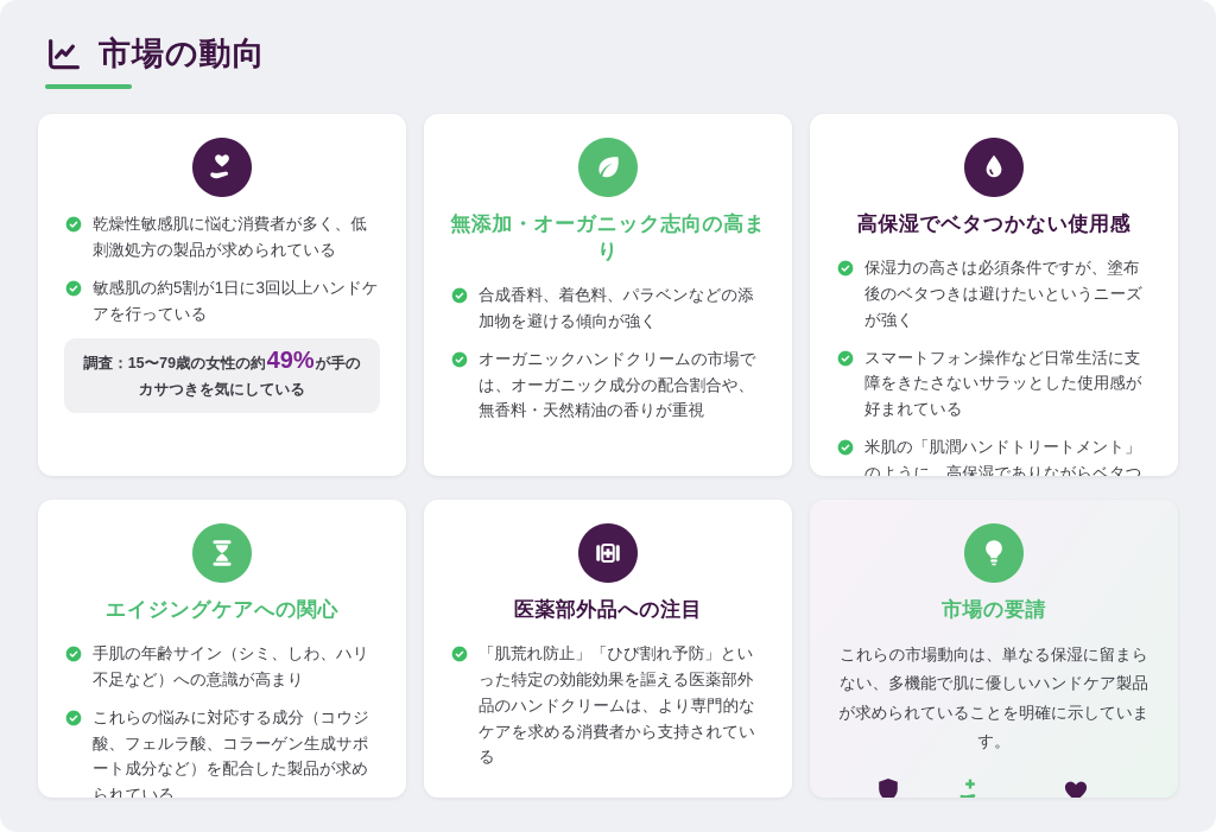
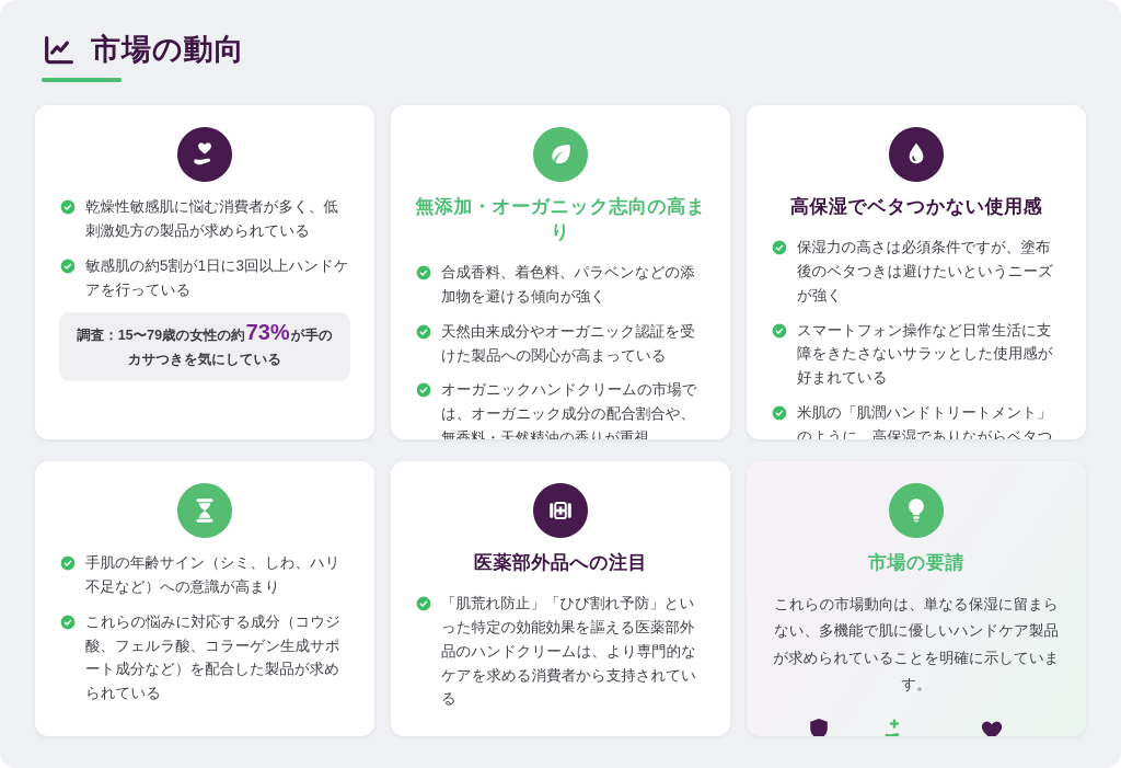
  市場の動向
  乾燥性敏感肌に悩む消費者が多く、低刺激処方の製品が求められている
  敏感肌の約5割が1日に3回以上ハンドケアを行っている
- 調査：15〜79歳の女性の約49%が手のカサつきを気にしている
+ 調査：15〜79歳の女性の約73%が手のカサつきを気にしている
  無添加・オーガニック志向の高まり
  合成香料、着色料、パラベンなどの添加物を避ける傾向が強く
+ 天然由来成分やオーガニック認証を受けた製品への関心が高まっている
  オーガニックハンドクリームの市場では、オーガニック成分の配合割合や、無香料・天然精油の香りが重視
  高保湿でベタつかない使用感
  保湿力の高さは必須条件ですが、塗布後のベタつきは避けたいというニーズが強く
  スマートフォン操作など日常生活に支障をきたさないサラッとした使用感が好まれている
- エイジングケアへの関心
  手肌の年齢サイン（シミ、しわ、ハリ不足など）への意識が高まり
  これらの悩みに対応する成分（コウジ酸、フェルラ酸、コラーゲン生成サポート成分など）を配合した製品が求められている
  医薬部外品への注目
  「肌荒れ防止」「ひび割れ予防」といった特定の効能効果を謳える医薬部外品のハンドクリームは、より専門的なケアを求める消費者から支持されている
  市場の要請
  これらの市場動向は、単なる保湿に留まらない、多機能で肌に優しいハンドケア製品が求められていることを明確に示しています。
